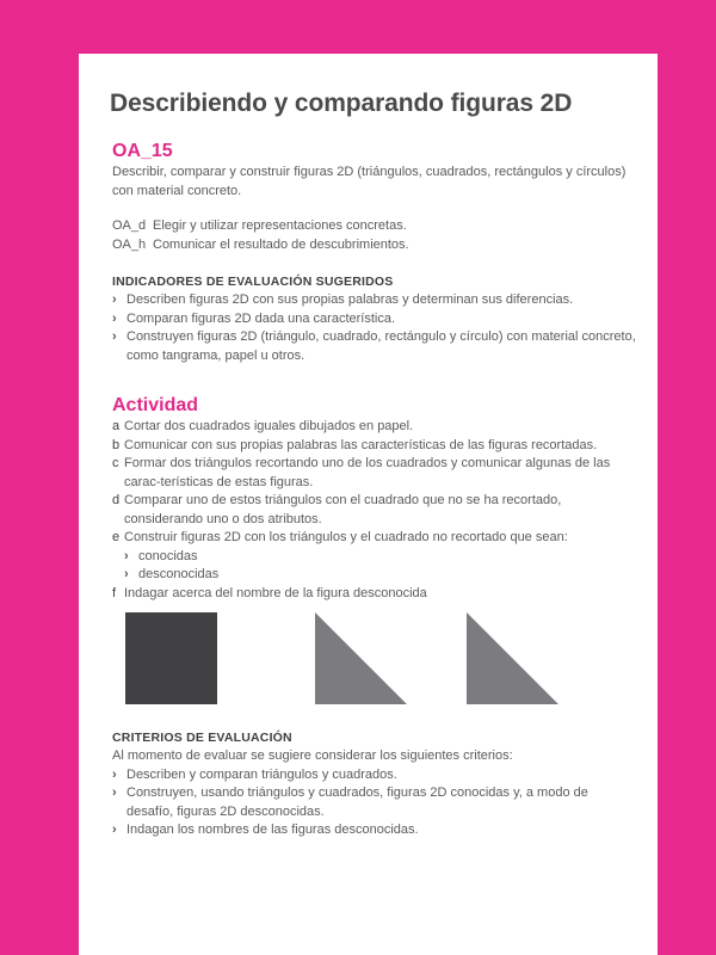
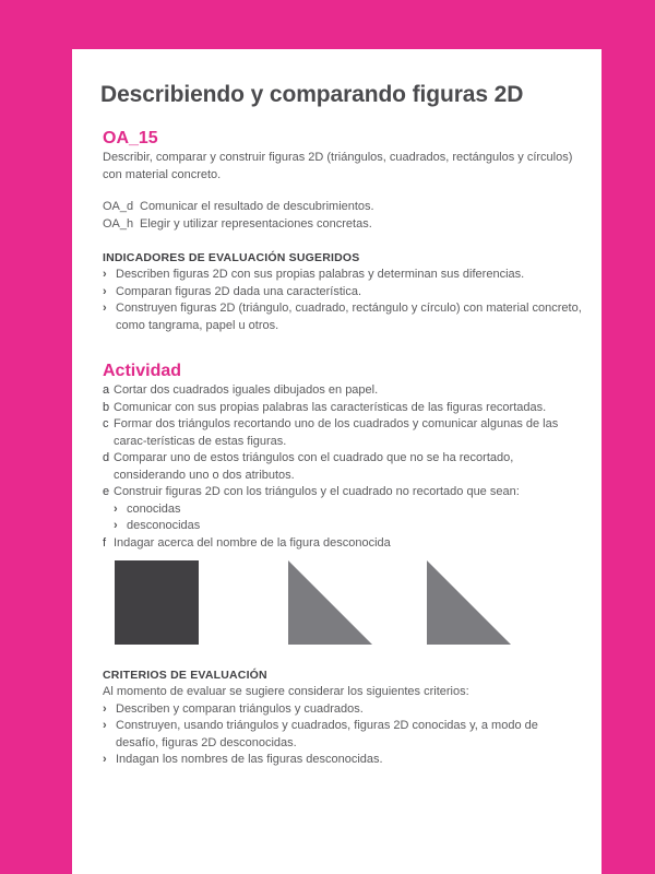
  Describiendo y comparando figuras 2D
  OA_15
  Describir, comparar y construir figuras 2D (triángulos, cuadrados, rectángulos y círculos) con material concreto.
  OA_d
- Elegir y utilizar representaciones concretas.
+ Comunicar el resultado de descubrimientos.
  OA_h
- Comunicar el resultado de descubrimientos.
+ Elegir y utilizar representaciones concretas.
  INDICADORES DE EVALUACIÓN SUGERIDOS
  ›
  Describen figuras 2D con sus propias palabras y determinan sus diferencias.
  ›
  Comparan figuras 2D dada una característica.
  ›
  Construyen figuras 2D (triángulo, cuadrado, rectángulo y círculo) con material concreto, como tangrama, papel u otros.
  Actividad
  a
  Cortar dos cuadrados iguales dibujados en papel.
  b
  Comunicar con sus propias palabras las características de las figuras recortadas.
  c
  Formar dos triángulos recortando uno de los cuadrados y comunicar algunas de las carac-terísticas de estas figuras.
  d
  Comparar uno de estos triángulos con el cuadrado que no se ha recortado, considerando uno o dos atributos.
  e
  Construir figuras 2D con los triángulos y el cuadrado no recortado que sean:
  ›
  conocidas
  ›
  desconocidas
  f
  Indagar acerca del nombre de la figura desconocida
  CRITERIOS DE EVALUACIÓN
  Al momento de evaluar se sugiere considerar los siguientes criterios:
  ›
  Describen y comparan triángulos y cuadrados.
  ›
  Construyen, usando triángulos y cuadrados, figuras 2D conocidas y, a modo de desafío, figuras 2D desconocidas.
  ›
  Indagan los nombres de las figuras desconocidas.
